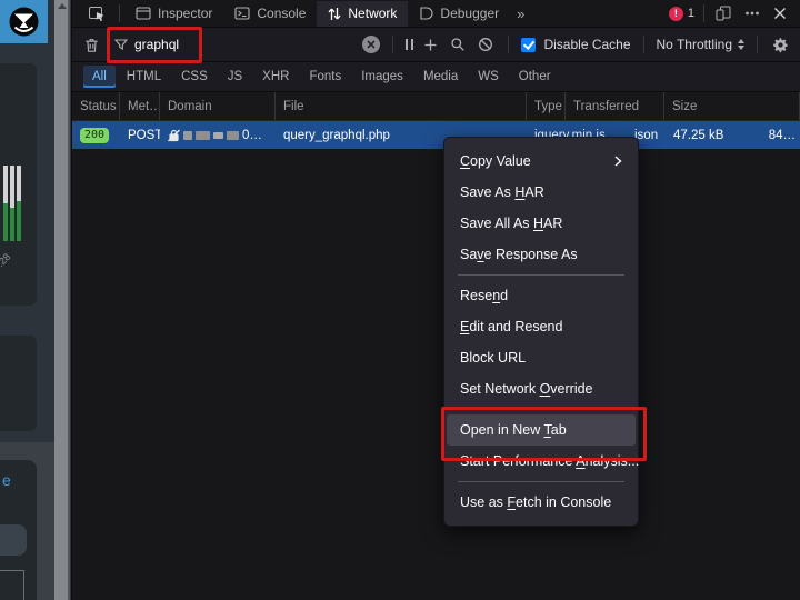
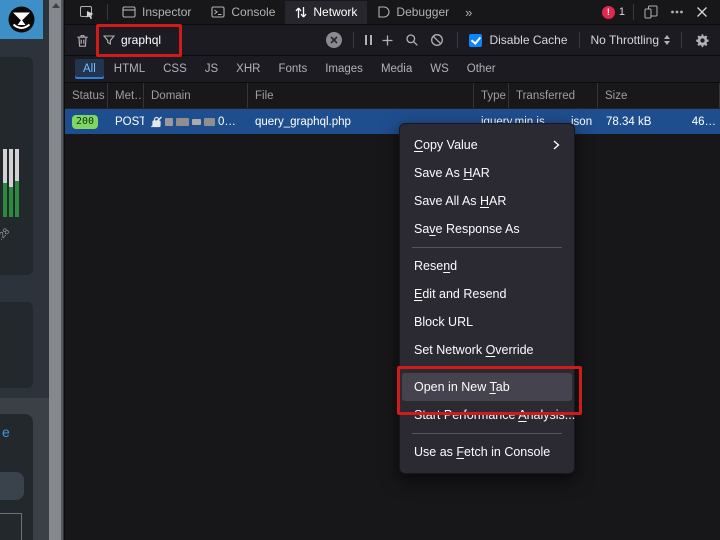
  e
  Inspector
  Console
  Network
  Debugger
  »
  !
  1
  graphql
  Disable Cache
  No Throttling
  All
  HTML
  CSS
  JS
  XHR
  Fonts
  Images
  Media
  WS
  Other
  Status
  Met…
  Domain
  File
  Type
  Transferred
  Size
  200
  POST
  0…
  query_graphql.php
  jquery.min.js
  json
- 47.25 kB
+ 78.34 kB
- 84…
+ 46…
  Copy Value
  Save As HAR
  Save All As HAR
  Save Response As
  Resend
  Edit and Resend
  Block URL
  Set Network Override
  Open in New Tab
  Start Performance Analysis...
  Use as Fetch in Console
